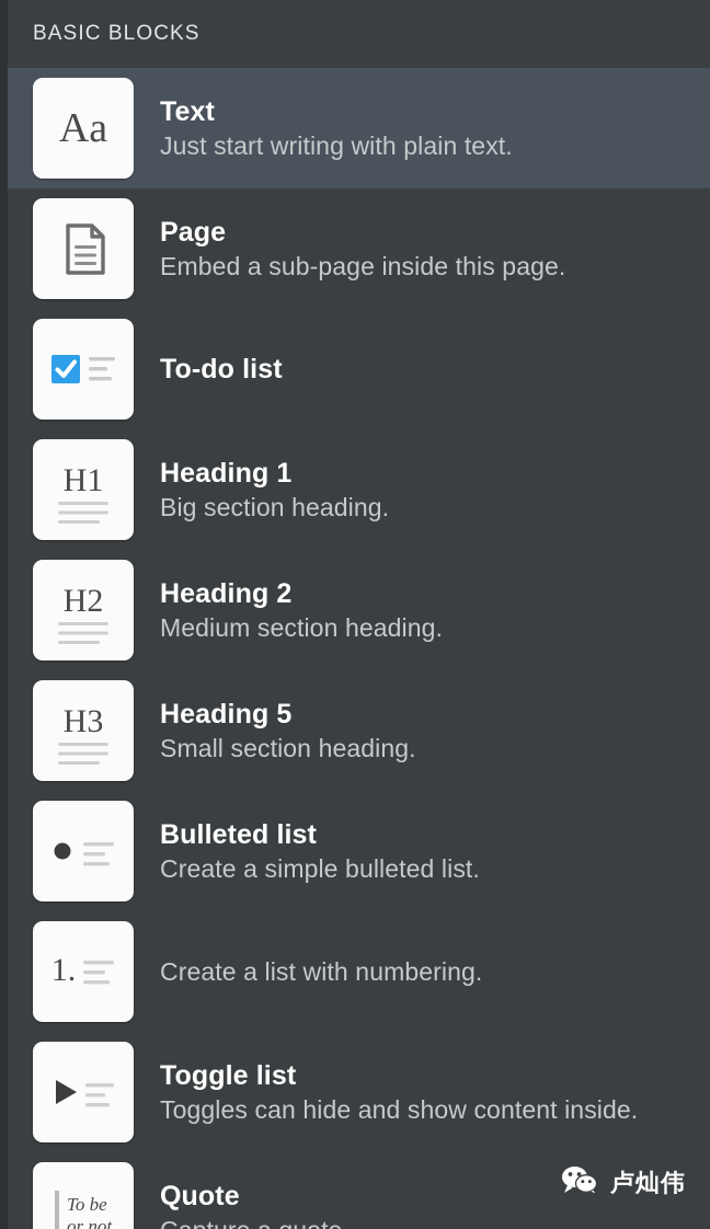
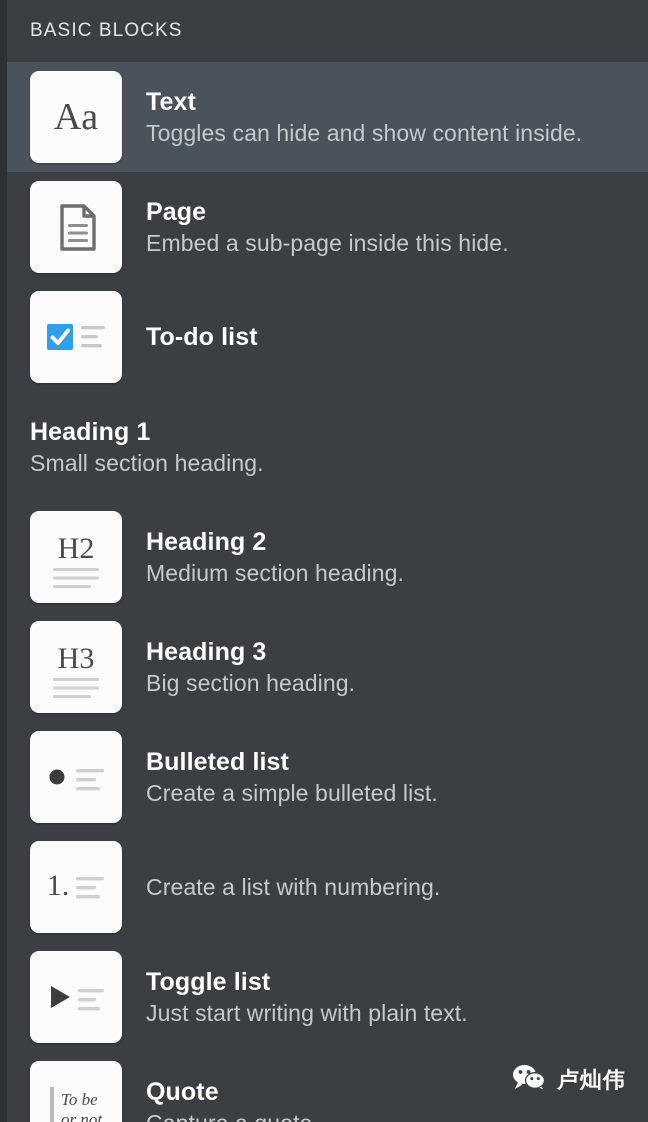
  BASIC BLOCKS
  Aa
  Text
- Just start writing with plain text.
+ Toggles can hide and show content inside.
  Page
- Embed a sub-page inside this page.
+ Embed a sub-page inside this hide.
  To-do list
- H1
  Heading 1
- Big section heading.
+ Small section heading.
  H2
  Heading 2
  Medium section heading.
  H3
- Heading 5
+ Heading 3
- Small section heading.
+ Big section heading.
  Bulleted list
  Create a simple bulleted list.
  1.
  Create a list with numbering.
  Toggle list
- Toggles can hide and show content inside.
+ Just start writing with plain text.
  To be
  or not
  Quote
  卢灿伟
